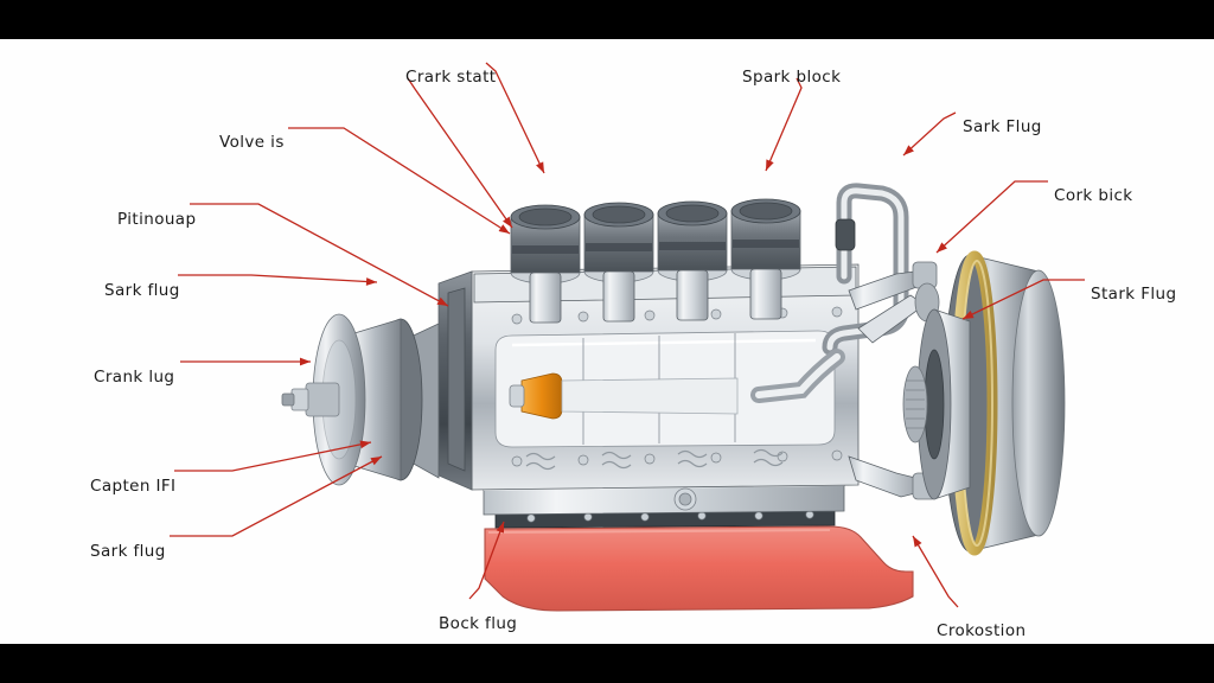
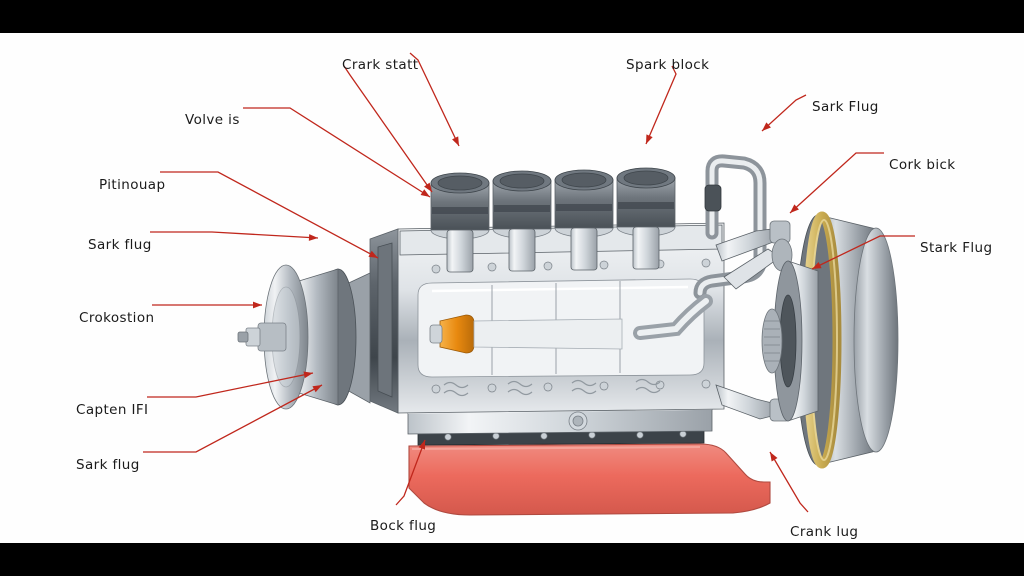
  Volve is
  Pitinouap
  Sark flug
- Crank lug
+ Crokostion
  Capten IFI
  Sark flug
  Crark statt
  Spark block
  Sark Flug
  Cork bick
  Stark Flug
  Bock flug
- Crokostion
+ Crank lug
